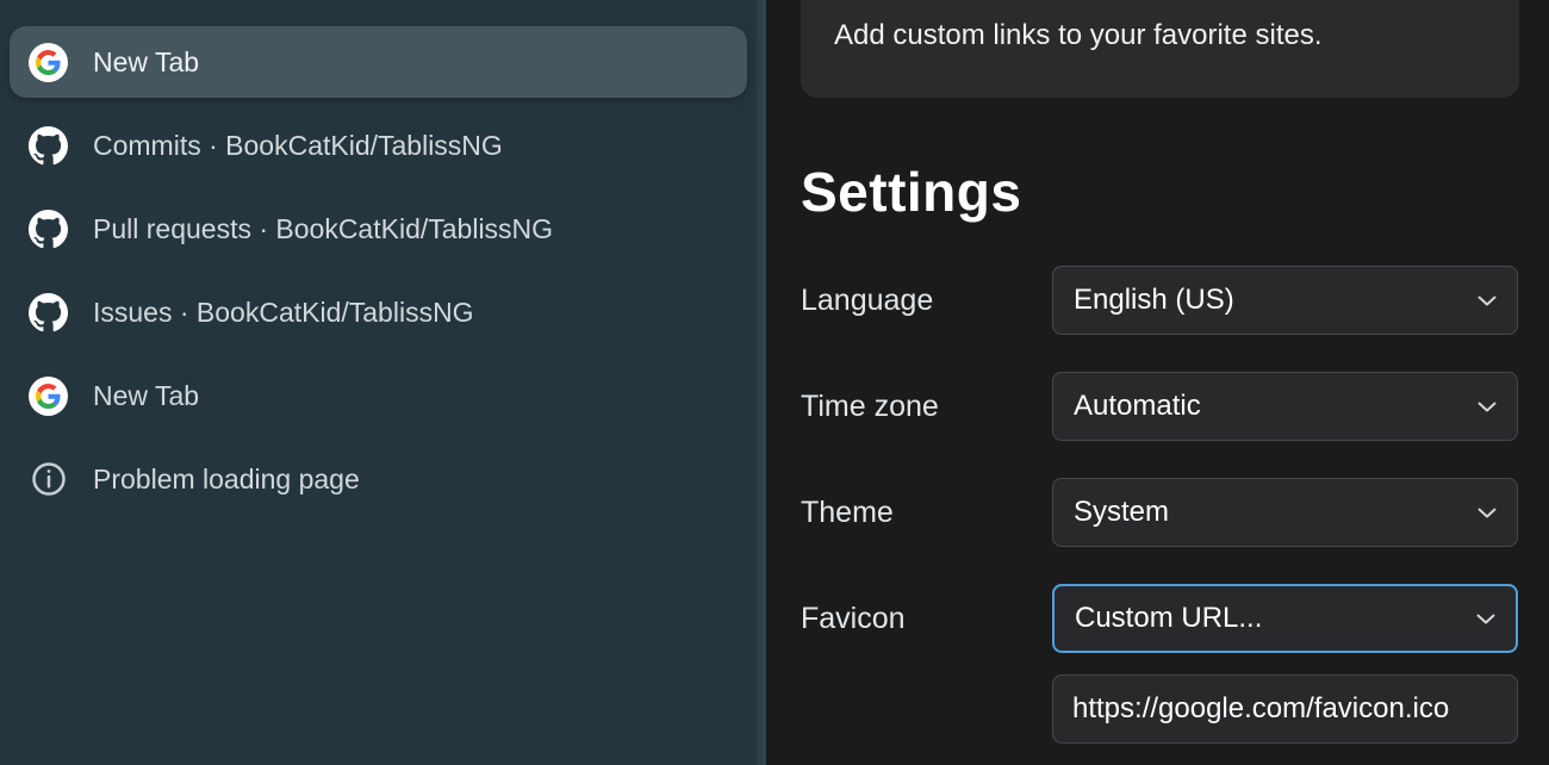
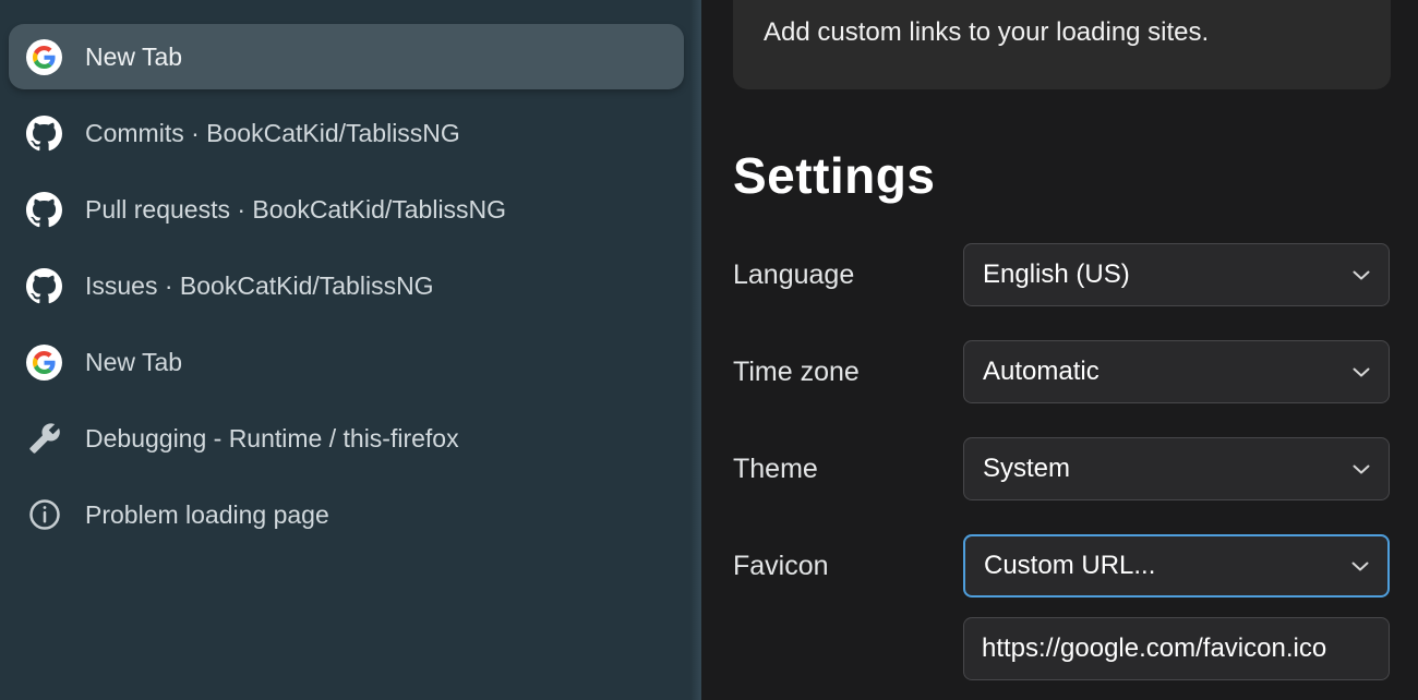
  New Tab
  Commits · BookCatKid/TablissNG
  Pull requests · BookCatKid/TablissNG
  Issues · BookCatKid/TablissNG
  New Tab
+ Debugging - Runtime / this-firefox
  Problem loading page
- Add custom links to your favorite sites.
+ Add custom links to your loading sites.
  Settings
  Language
  English (US)
  Time zone
  Automatic
  Theme
  System
  Favicon
  Custom URL...
  https://google.com/favicon.ico
